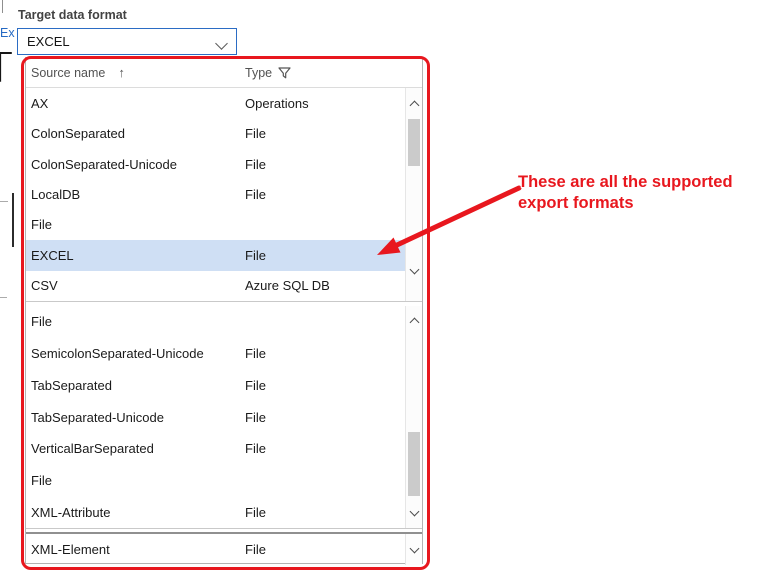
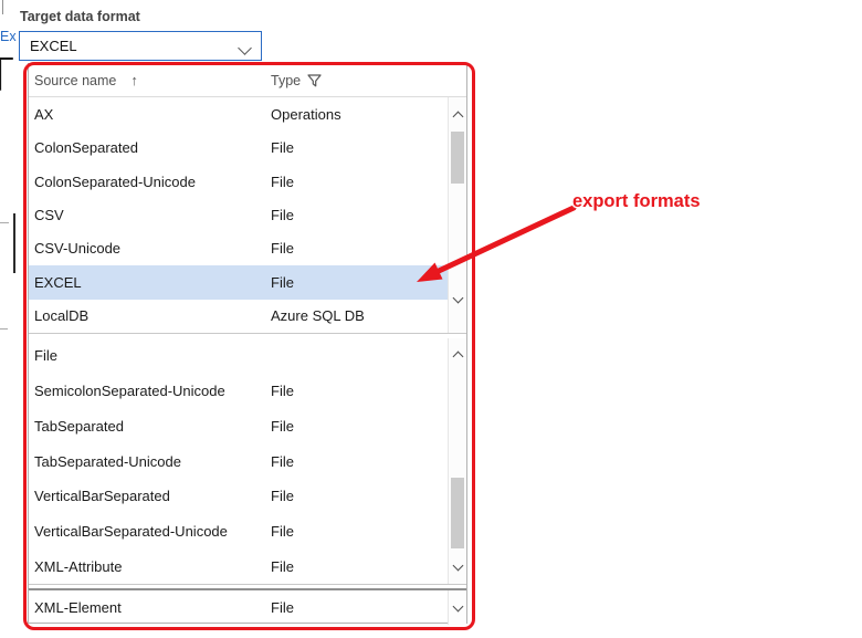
  Ex
  Target data format
  EXCEL
  Source name
  ↑
  Type
  AX
  Operations
  ColonSeparated
  File
  ColonSeparated-Unicode
  File
- LocalDB
+ CSV
  File
+ CSV-Unicode
  File
  EXCEL
  File
- CSV
+ LocalDB
  Azure SQL DB
  File
  SemicolonSeparated-Unicode
  File
  TabSeparated
  File
  TabSeparated-Unicode
  File
  VerticalBarSeparated
  File
+ VerticalBarSeparated-Unicode
  File
  XML-Attribute
  File
  XML-Element
  File
- These are all the supported
  export formats
